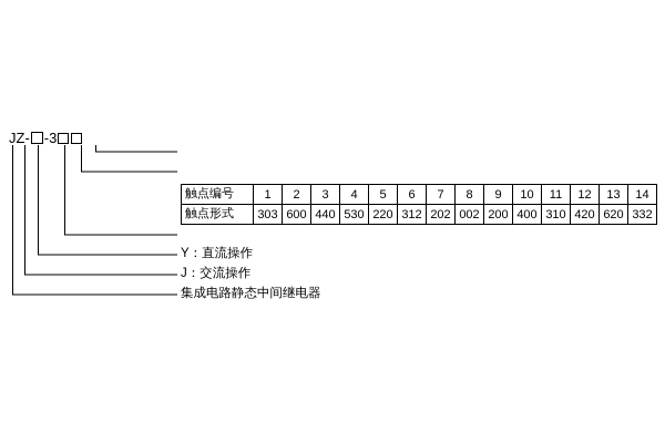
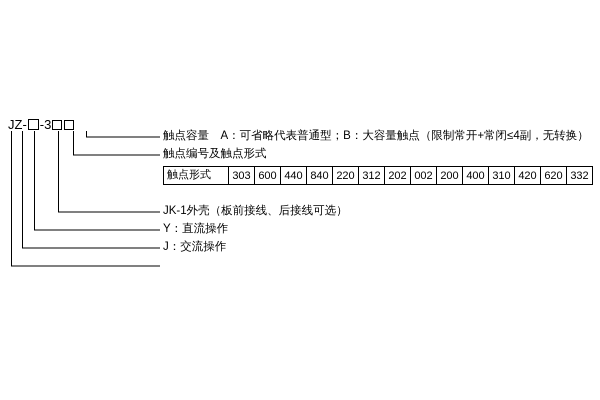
  JZ-
  -
  3
+ 触点容量 A：可省略代表普通型；B：大容量触点（限制常开+常闭≤4副，无转换）
+ 触点编号及触点形式
+ JK-1外壳（板前接线、后接线可选）
  Y：直流操作
  J：交流操作
- 集成电路静态中间继电器
- 触点编号	1	2	3	4	5	6	7	8	9	10	11	12	13	14
- 触点形式	303	600	440	530	220	312	202	002	200	400	310	420	620	332
+ 触点形式	303	600	440	840	220	312	202	002	200	400	310	420	620	332
